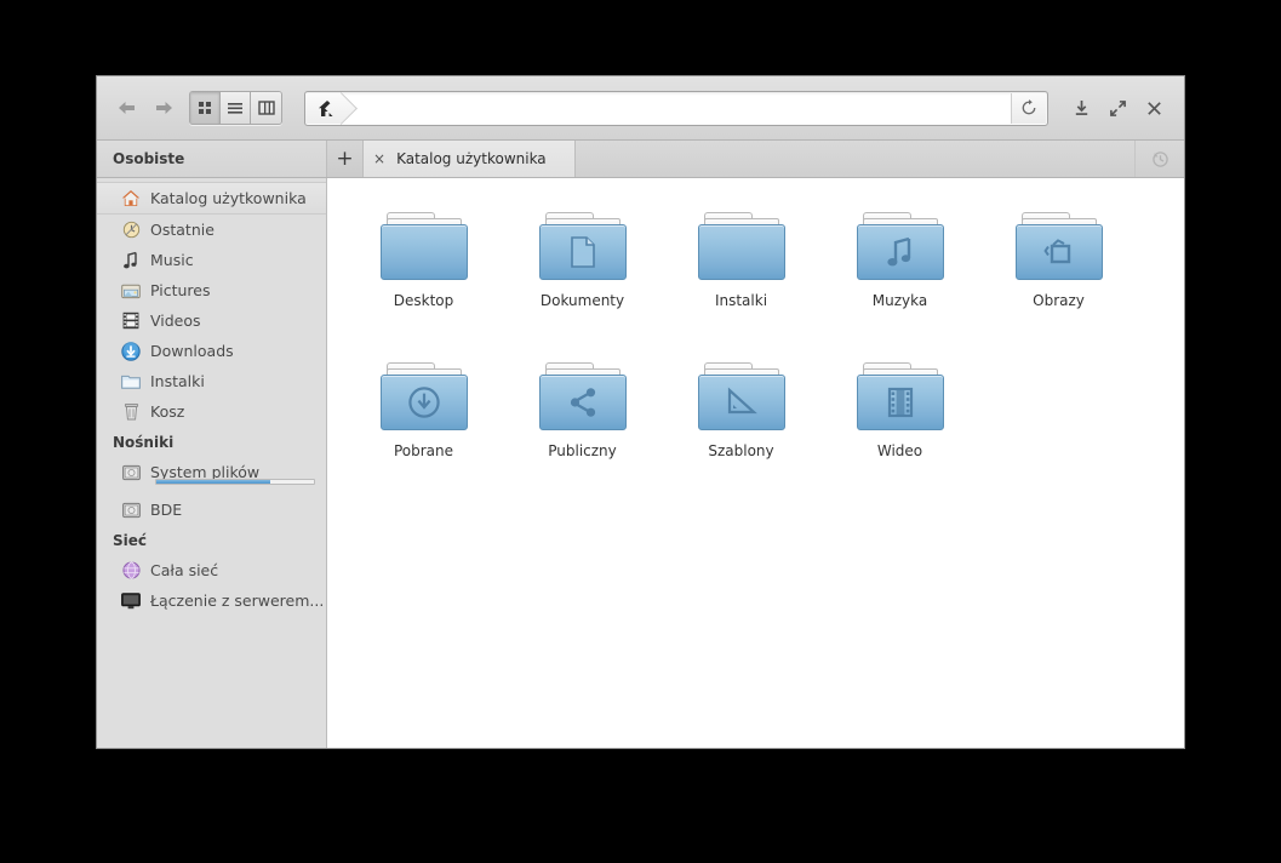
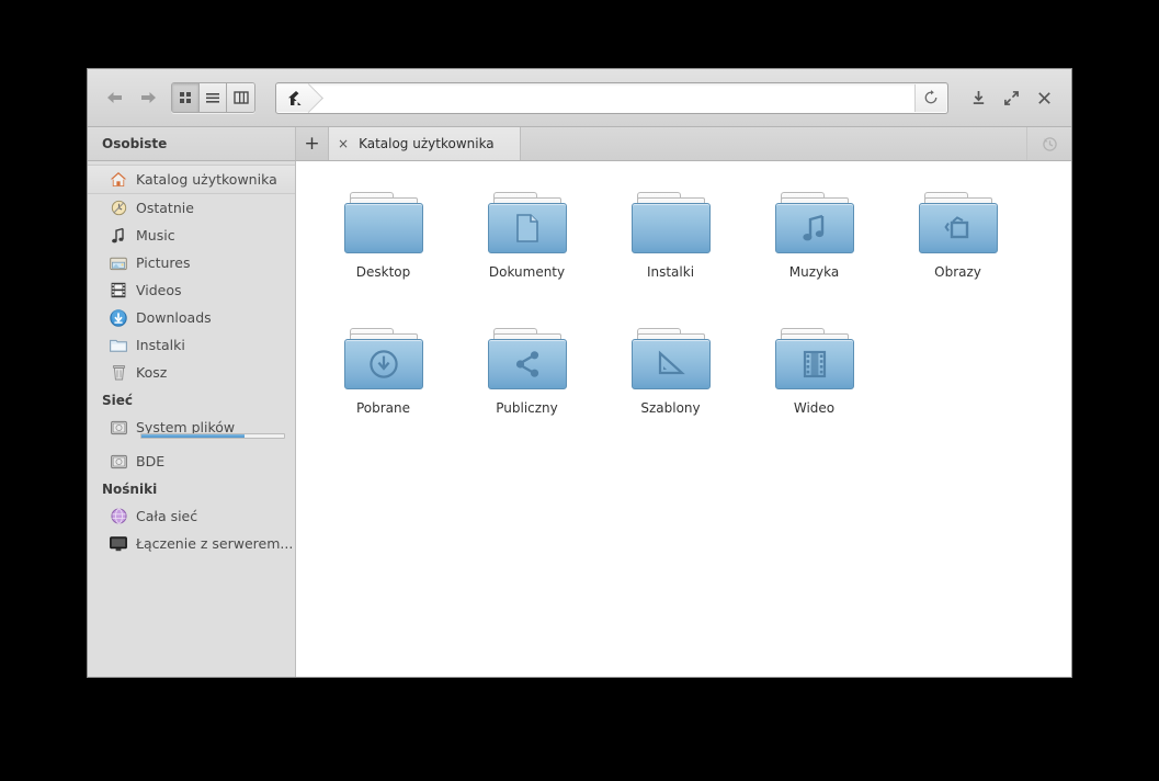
  Osobiste
  +
  ×
  Katalog użytkownika
  Katalog użytkownika
  Ostatnie
  Music
  Pictures
  Videos
  Downloads
  Instalki
  Kosz
- Nośniki
+ Sieć
  System plików
  BDE
- Sieć
+ Nośniki
  Cała sieć
  Łączenie z serwerem...
  Desktop
  Dokumenty
  Instalki
  Muzyka
  Obrazy
  Pobrane
  Publiczny
  Szablony
  Wideo
